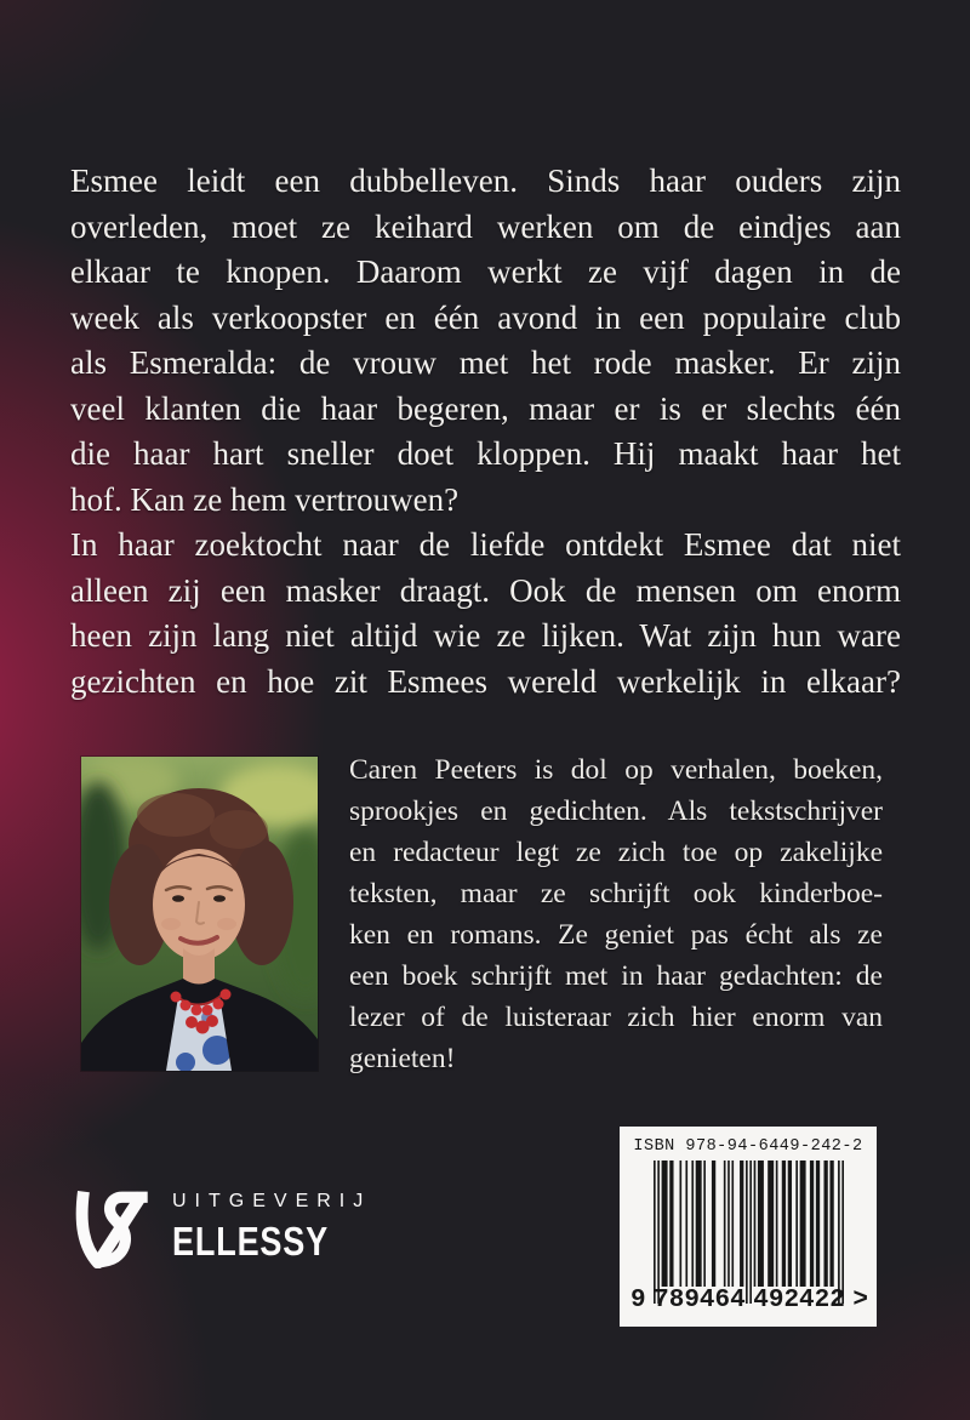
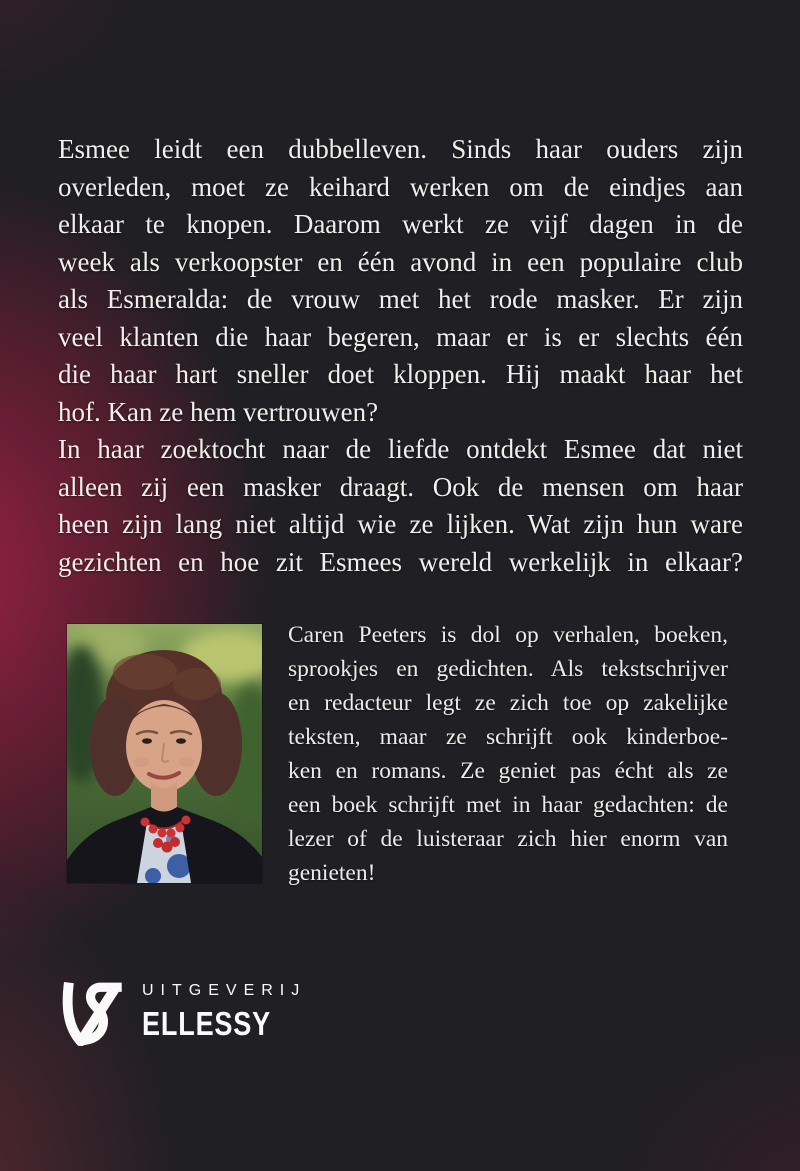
  Esmee leidt een dubbelleven. Sinds haar ouders zijn
  overleden, moet ze keihard werken om de eindjes aan
  elkaar te knopen. Daarom werkt ze vijf dagen in de
  week als verkoopster en één avond in een populaire club
  als Esmeralda: de vrouw met het rode masker. Er zijn
  veel klanten die haar begeren, maar er is er slechts één
  die haar hart sneller doet kloppen. Hij maakt haar het
  hof. Kan ze hem vertrouwen?
  In haar zoektocht naar de liefde ontdekt Esmee dat niet
- alleen zij een masker draagt. Ook de mensen om enorm
+ alleen zij een masker draagt. Ook de mensen om haar
  heen zijn lang niet altijd wie ze lijken. Wat zijn hun ware
  gezichten en hoe zit Esmees wereld werkelijk in elkaar?
  Caren Peeters is dol op verhalen, boeken,
  sprookjes en gedichten. Als tekstschrijver
  en redacteur legt ze zich toe op zakelijke
  teksten, maar ze schrijft ook kinderboe-
  ken en romans. Ze geniet pas écht als ze
  een boek schrijft met in haar gedachten: de
  lezer of de luisteraar zich hier enorm van
  genieten!
  UITGEVERIJ
  ELLESSY
- ISBN 978-94-6449-242-2
- 9
- 789464
- 492422
- >
